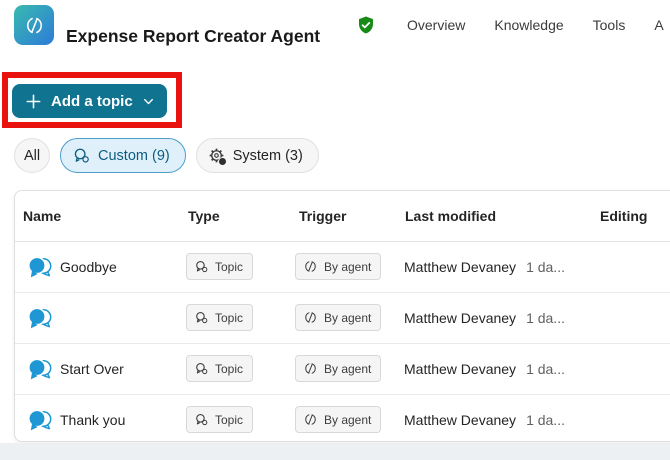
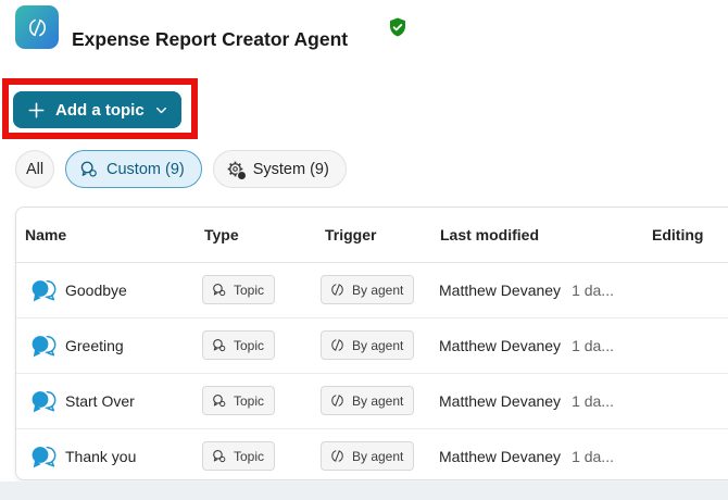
  Expense Report Creator Agent
- Overview
- Knowledge
- Tools
- A
  Add a topic
  All
  Custom (9)
- System (3)
+ System (9)
  Name
  Type
  Trigger
  Last modified
  Editing
  Goodbye
  Topic
  By agent
  Matthew Devaney
  1 da...
+ Greeting
  Topic
  By agent
  Matthew Devaney
  1 da...
  Start Over
  Topic
  By agent
  Matthew Devaney
  1 da...
  Thank you
  Topic
  By agent
  Matthew Devaney
  1 da...
